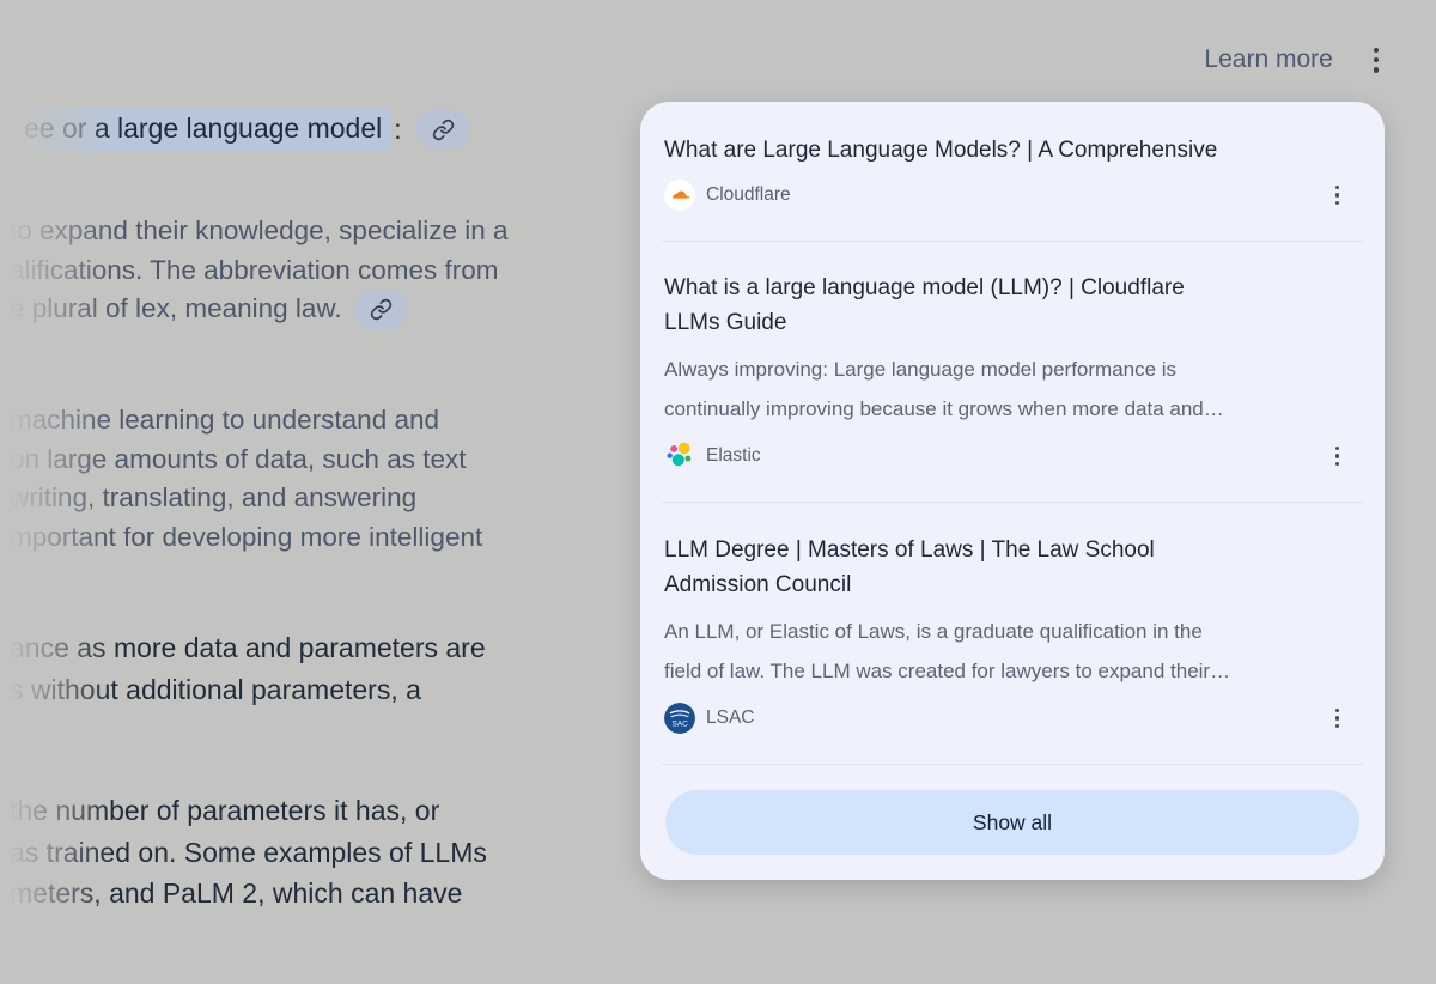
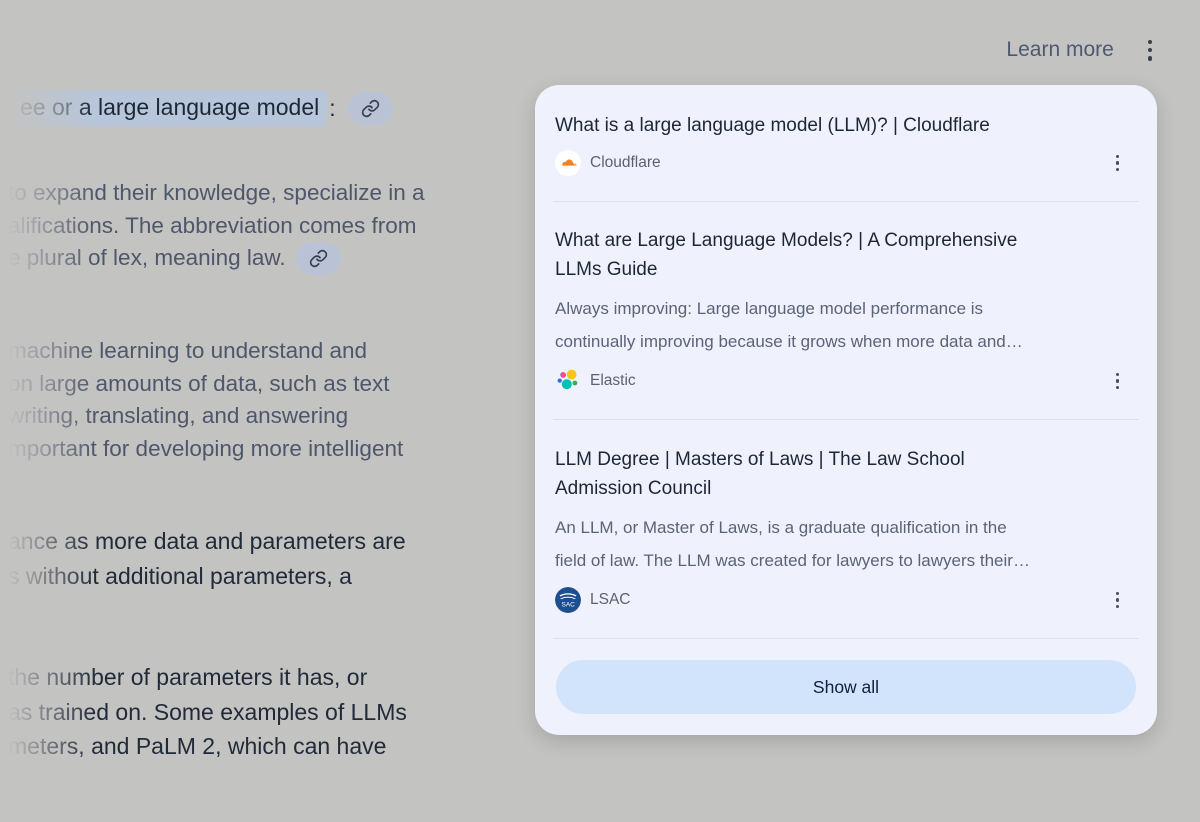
  large language model
  :
  d their knowledge, specialize in a
  ns. The abbreviation comes from
  learning to understand and
  amounts of data, such as text
  ranslating, and answering
  for developing more intelligent
  more data and parameters are
  t additional parameters, a
  ber of parameters it has, or
  d on. Some examples of LLMs
  and PaLM 2, which can have
  Learn more
- What are Large Language Models? | A Comprehensive
+ What is a large language model (LLM)? | Cloudflare
  Cloudflare
- What is a large language model (LLM)? | Cloudflare
+ What are Large Language Models? | A Comprehensive
  LLMs Guide
  Always improving: Large language model performance is
  continually improving because it grows when more data and…
  Elastic
  LLM Degree | Masters of Laws | The Law School
  Admission Council
- An LLM, or Elastic of Laws, is a graduate qualification in the
+ An LLM, or Master of Laws, is a graduate qualification in the
- field of law. The LLM was created for lawyers to expand their…
+ field of law. The LLM was created for lawyers to lawyers their…
  LSAC
  Show all
